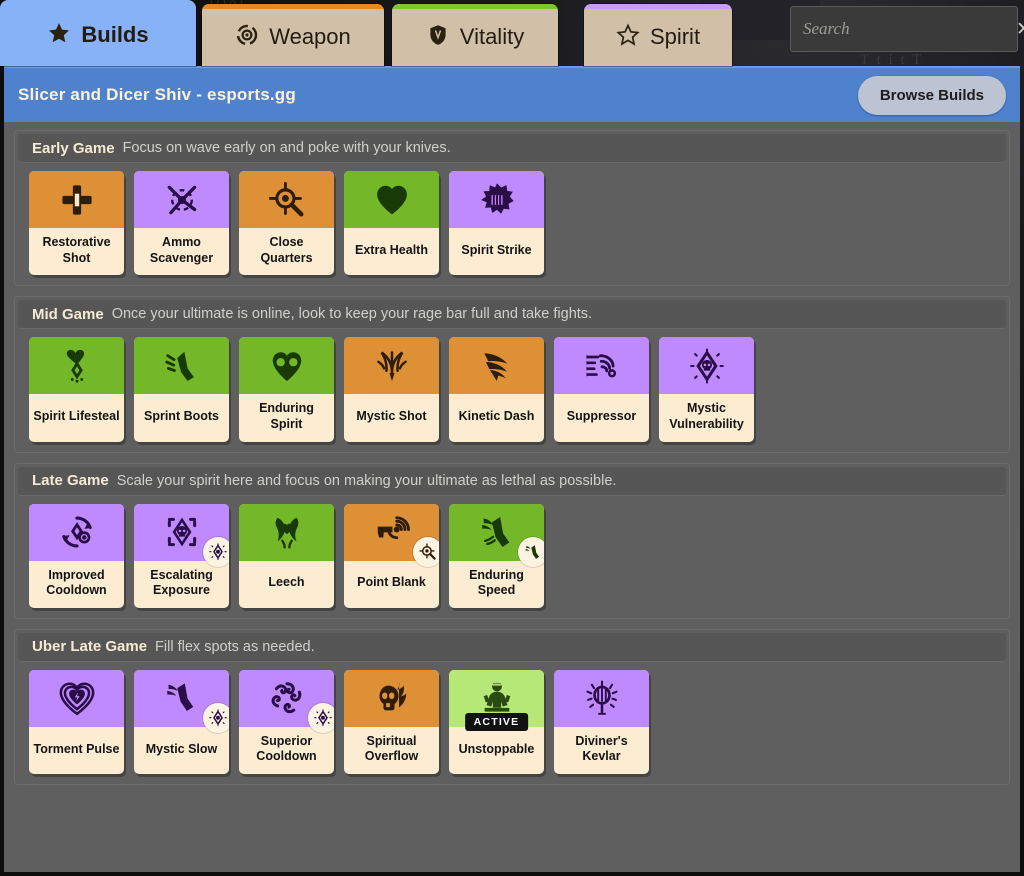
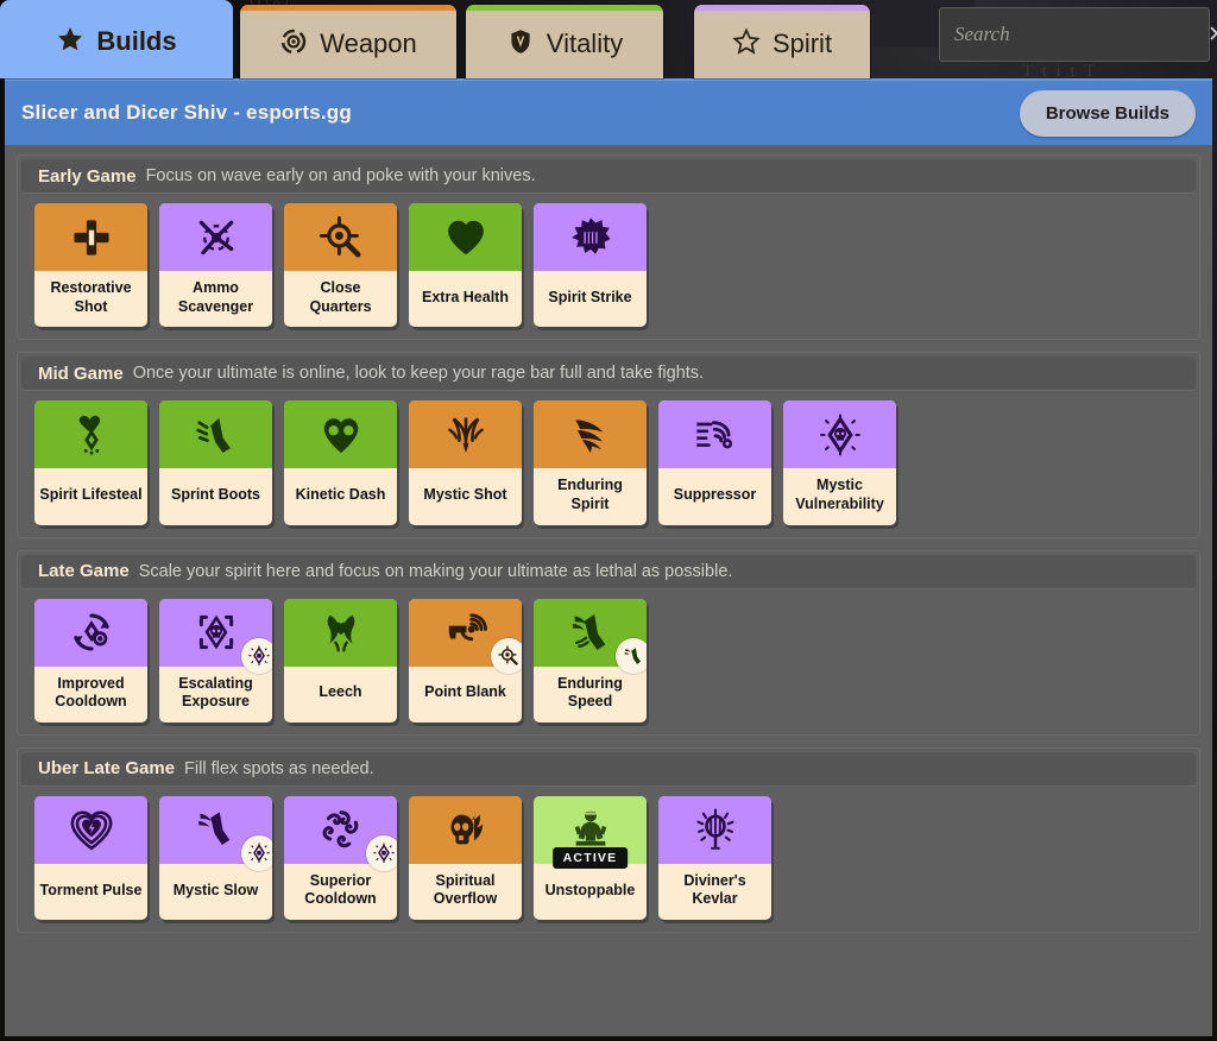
  T t i t T
  \ O o /
  Builds
  Weapon
  Vitality
  Spirit
  Search
  Slicer and Dicer Shiv - esports.gg
  Browse Builds
  Early Game
  Focus on wave early on and poke with your knives.
  Restorative Shot
  Ammo Scavenger
  Close Quarters
  Extra Health
  Spirit Strike
  Mid Game
  Once your ultimate is online, look to keep your rage bar full and take fights.
  Spirit Lifesteal
  Sprint Boots
- Enduring Spirit
+ Kinetic Dash
  Mystic Shot
- Kinetic Dash
+ Enduring Spirit
  Suppressor
  Mystic Vulnerability
  Late Game
  Scale your spirit here and focus on making your ultimate as lethal as possible.
  Improved Cooldown
  Escalating Exposure
  Leech
  Point Blank
  Enduring Speed
  Uber Late Game
  Fill flex spots as needed.
  Torment Pulse
  Mystic Slow
  Superior Cooldown
  Spiritual Overflow
  ACTIVE
  Unstoppable
  Diviner's Kevlar
